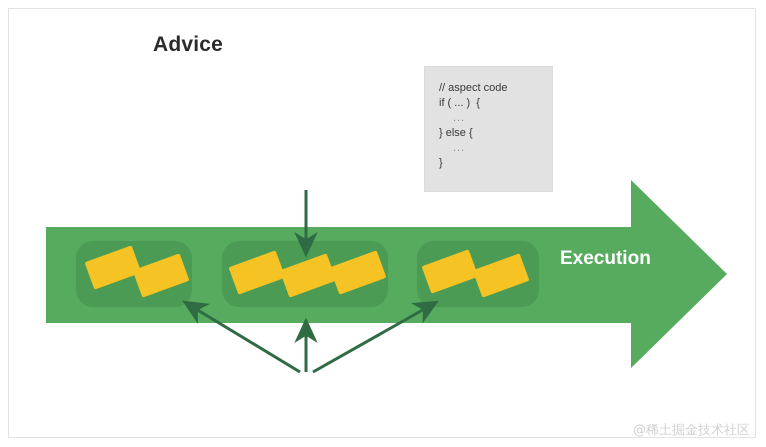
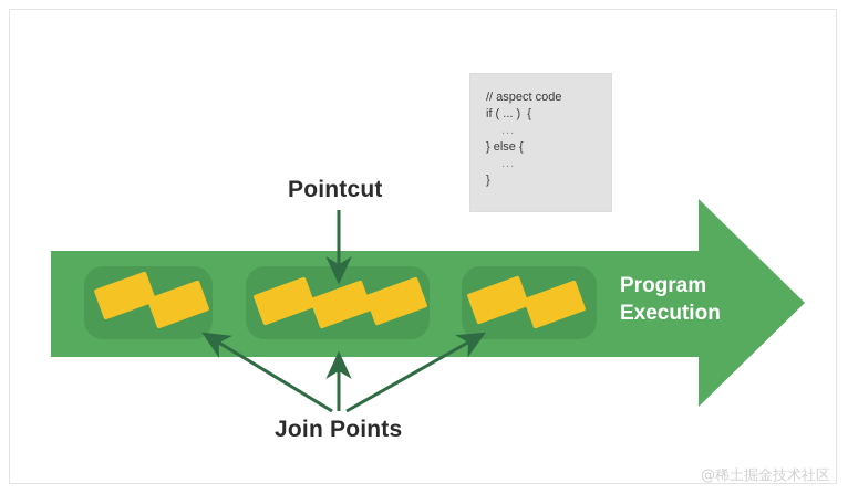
- Advice
  // aspect code
  if ( ... ) {
  ...
  } else {
  ...
  }
+ Pointcut
+ Join Points
+ Program
  Execution
  @稀土掘金技术社区
